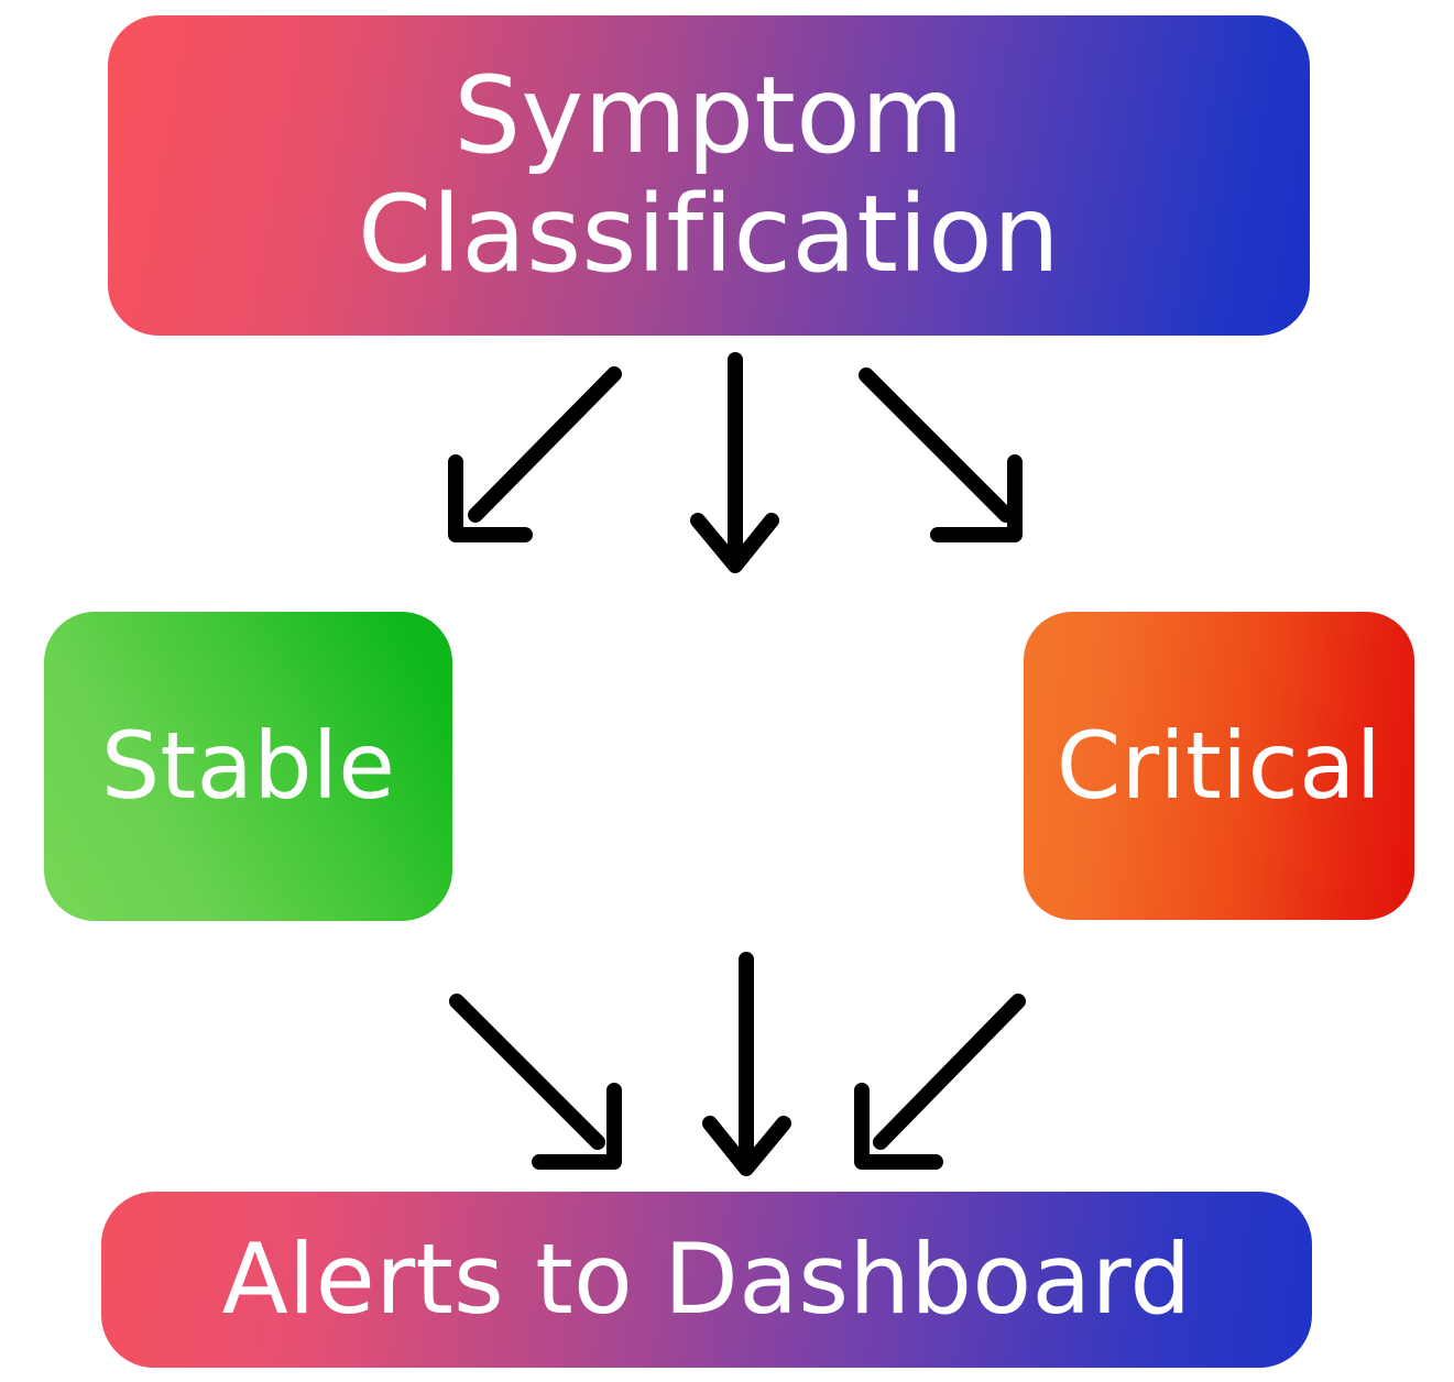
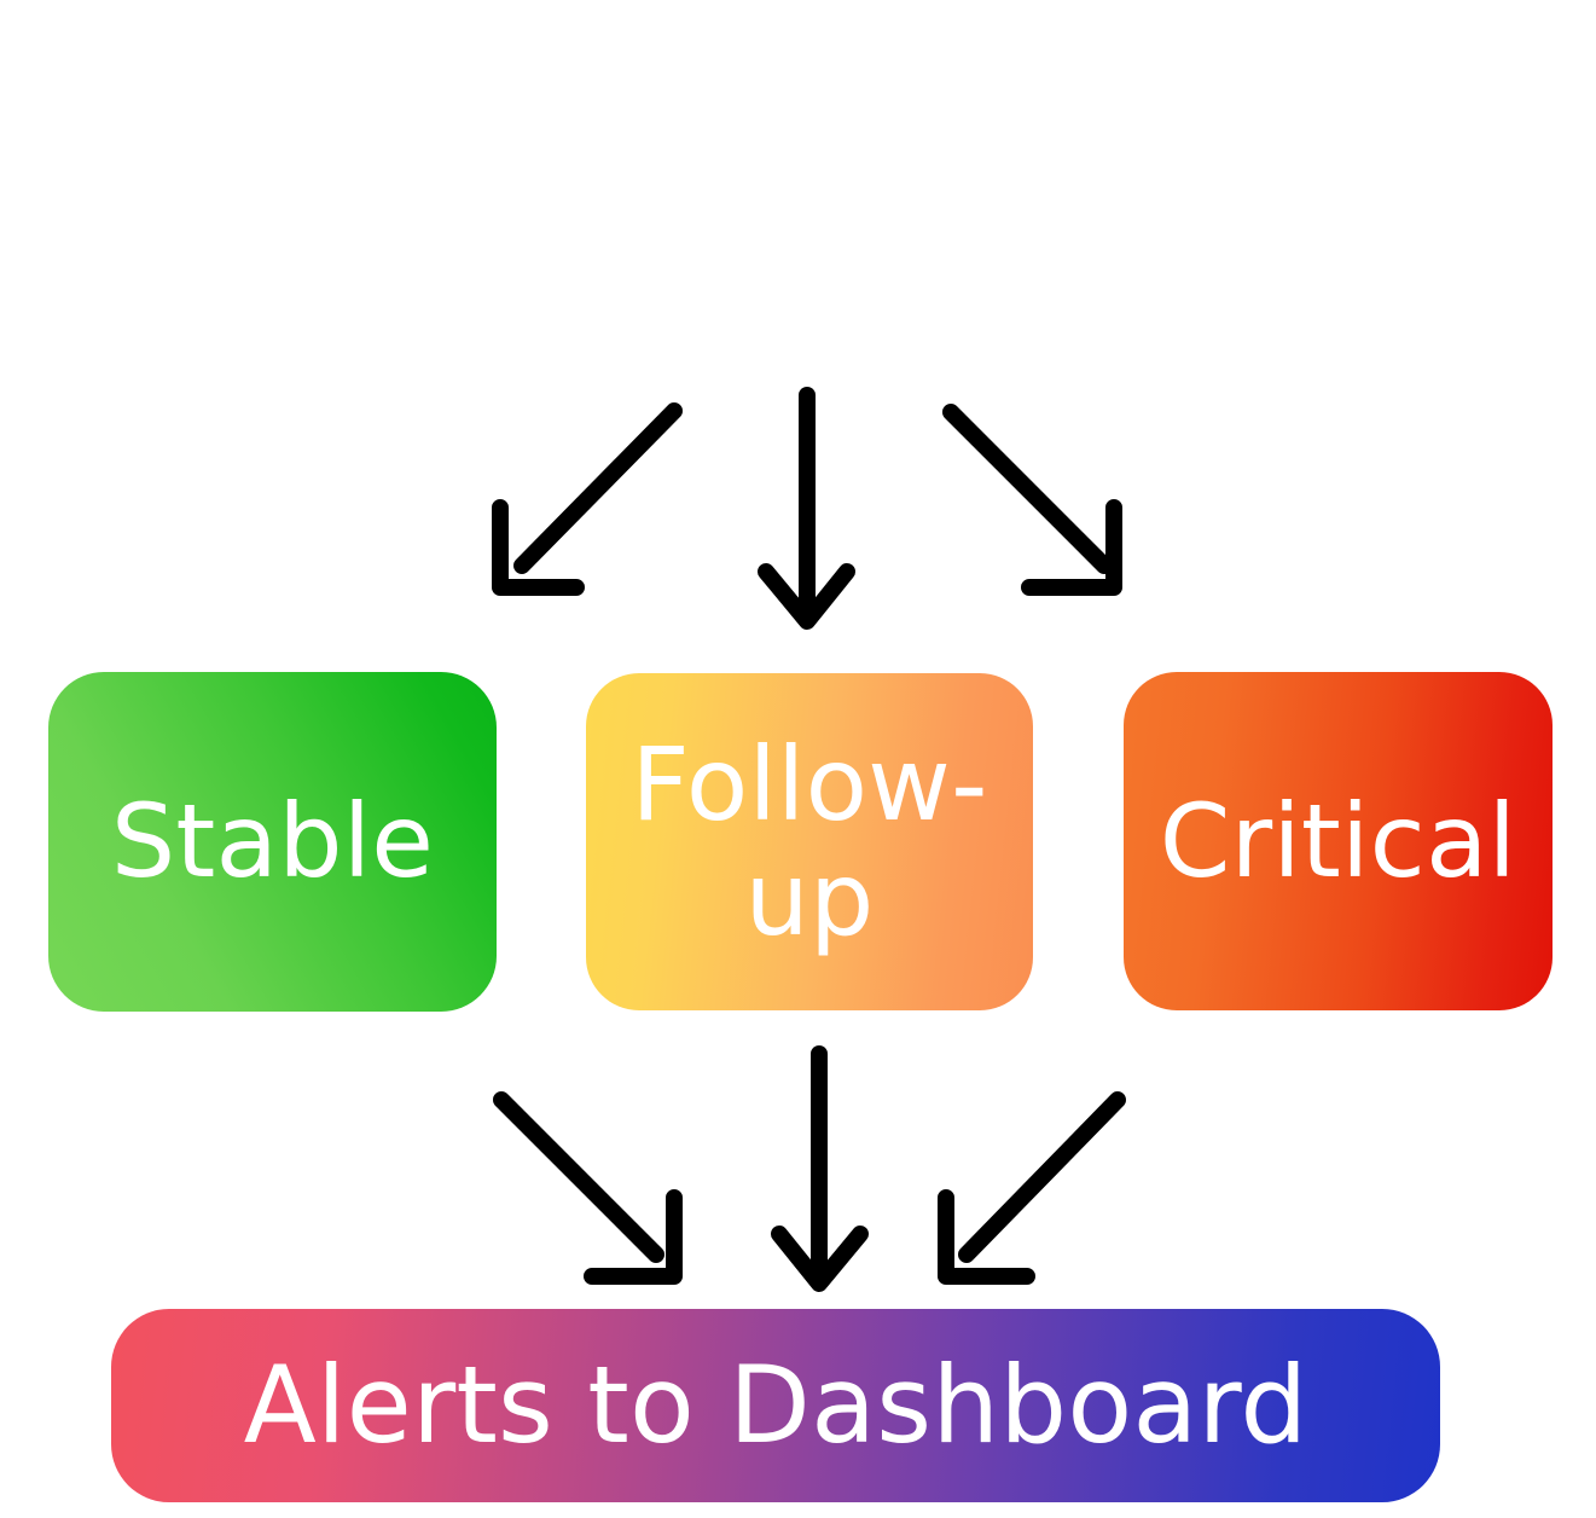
- Symptom
- Classification
  Stable
+ Follow-
+ up
  Critical
  Alerts to Dashboard
